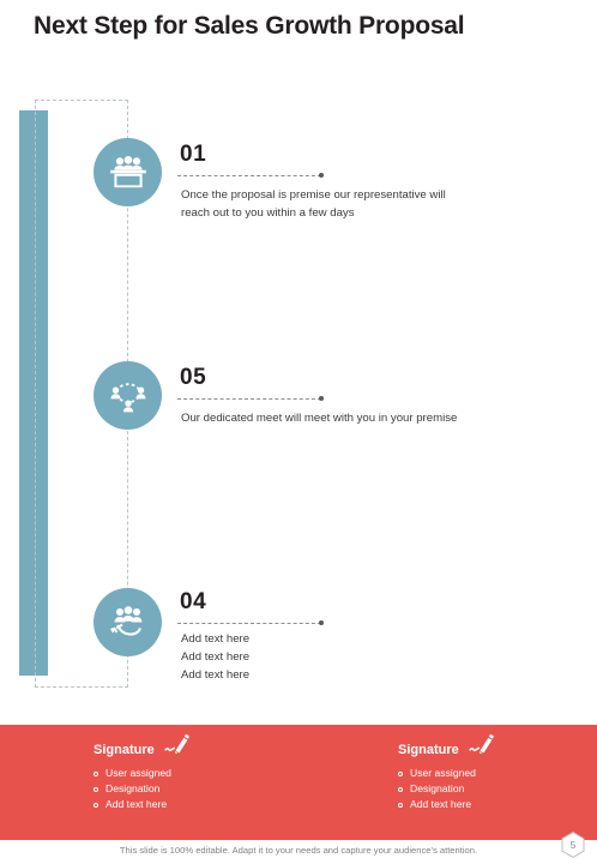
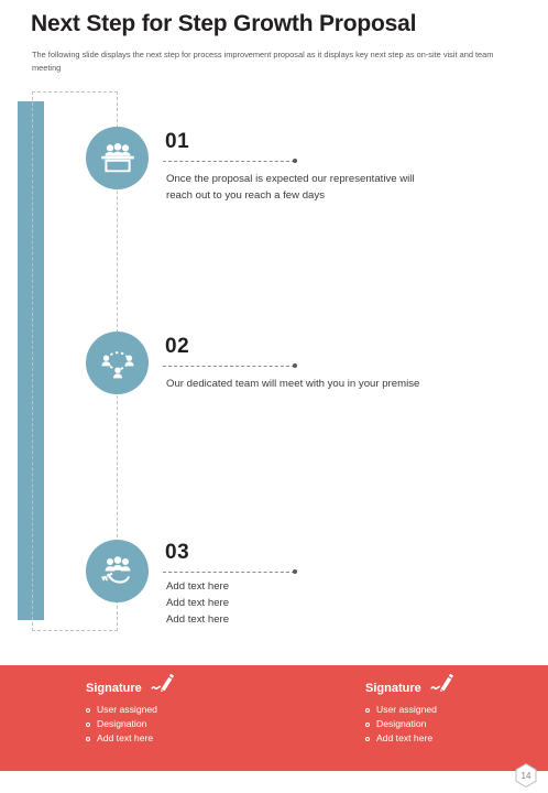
- Next Step for Sales Growth Proposal
+ Next Step for Step Growth Proposal
+ The following slide displays the next step for process improvement proposal as it displays key next step as on-site visit and team meeting
  01
- Once the proposal is premise our representative will
+ Once the proposal is expected our representative will
- reach out to you within a few days
+ reach out to you reach a few days
- 05
+ 02
- Our dedicated meet will meet with you in your premise
+ Our dedicated team will meet with you in your premise
- 04
+ 03
  Add text here
  Add text here
  Add text here
  Signature
  User assigned
  Designation
  Add text here
  Signature
  User assigned
  Designation
  Add text here
- This slide is 100% editable. Adapt it to your needs and capture your audience's attention.
- 5
+ 14
